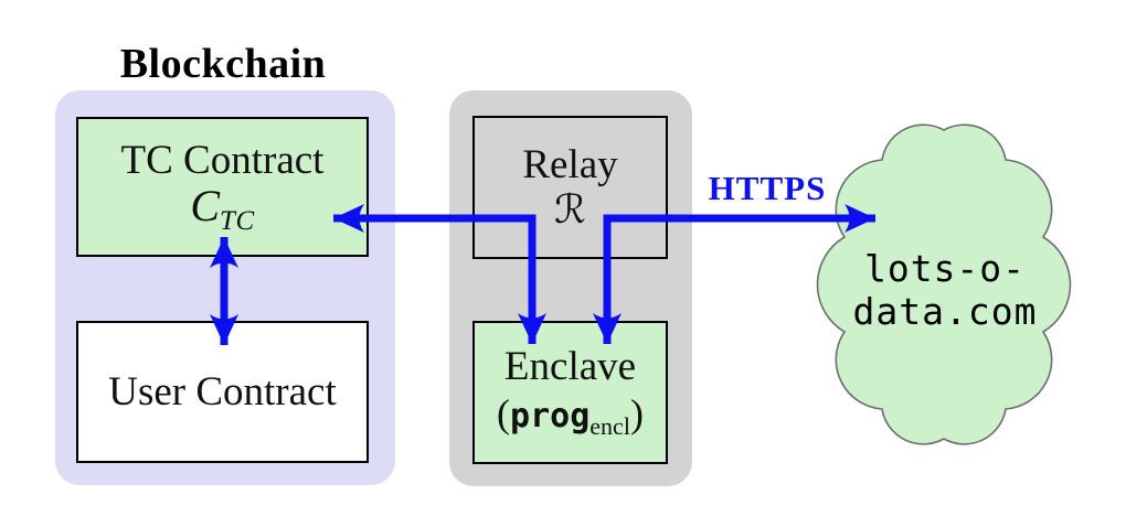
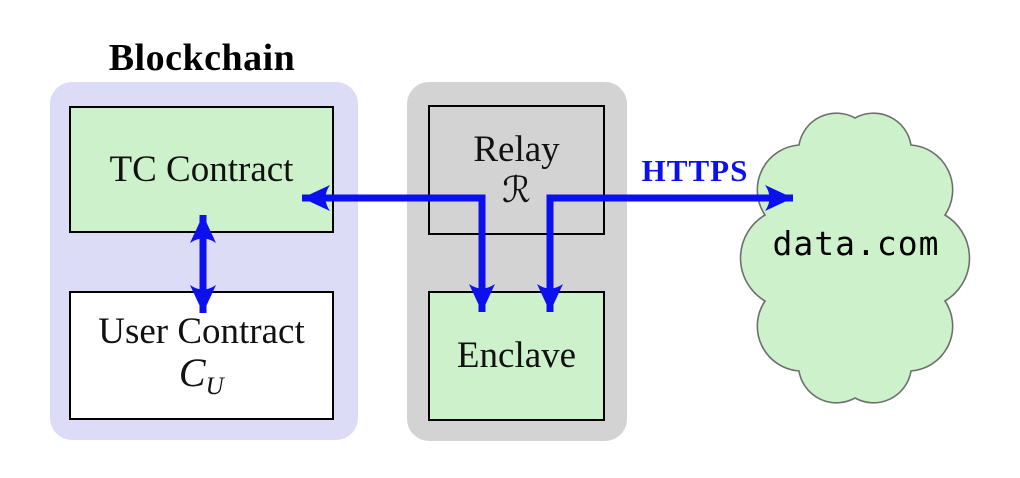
  Blockchain
  TC Contract
- CTC
  User Contract
+ CU
  Relay
  ℛ
  Enclave
- (progencl)
- lots-o-
  data.com
  HTTPS
